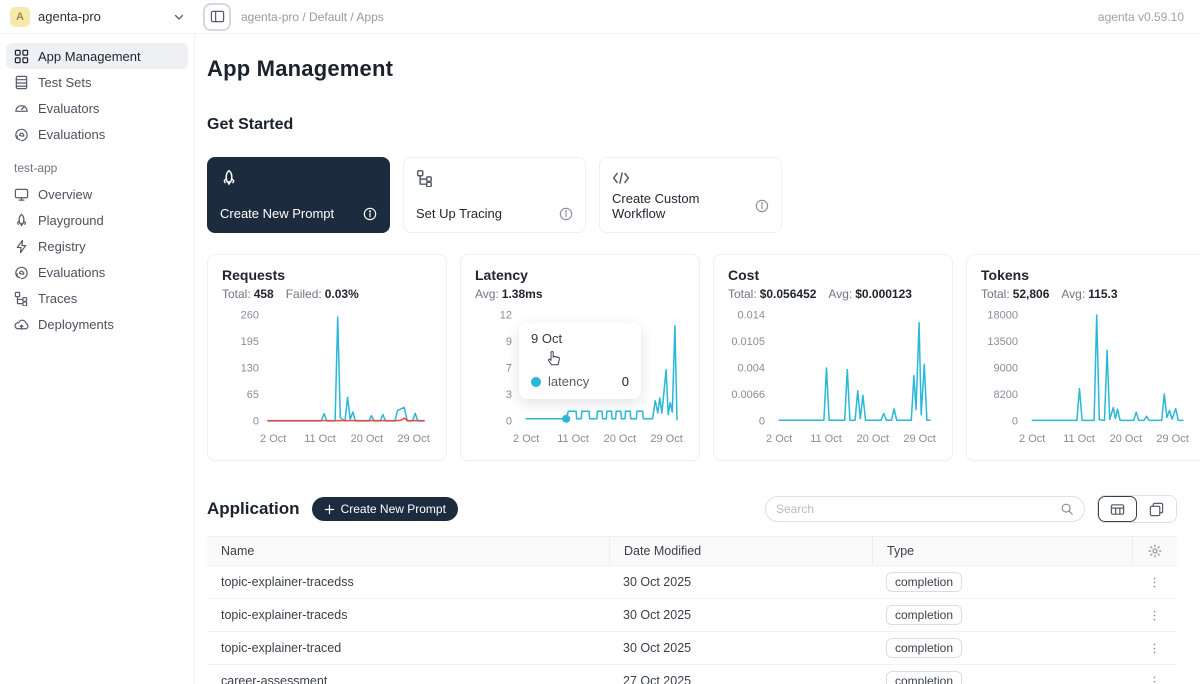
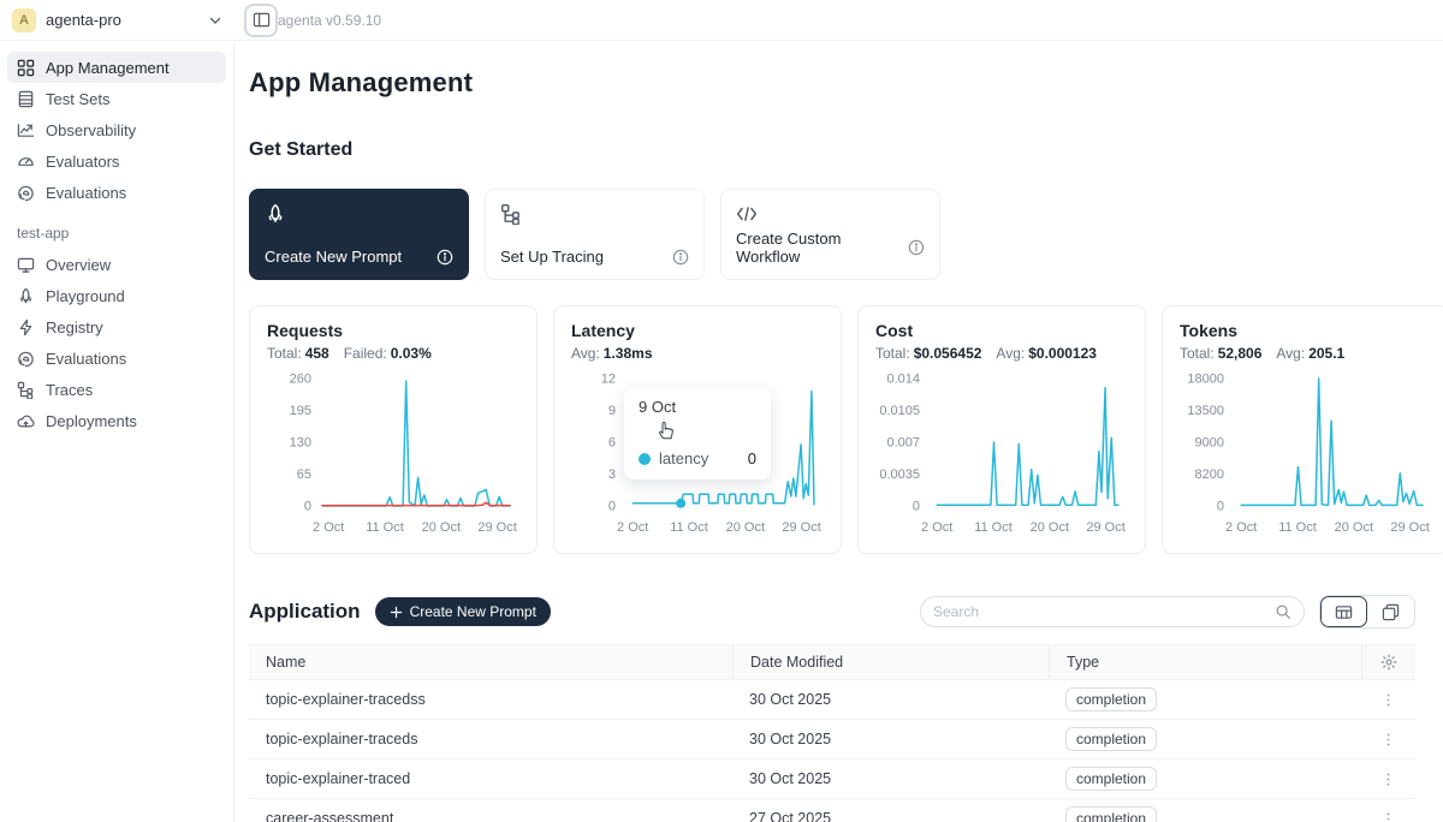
  A
  agenta-pro
- agenta-pro / Default / Apps
  agenta v0.59.10
  App Management
  Test Sets
+ Observability
  Evaluators
  Evaluations
  test-app
  Overview
  Playground
  Registry
  Evaluations
  Traces
  Deployments
  App Management
  Get Started
  Create New Prompt
  Set Up Tracing
  Create Custom Workflow
  Requests
  Total: 458
  Failed: 0.03%
  0
  65
  130
  195
  260
  2 Oct
  11 Oct
  20 Oct
  29 Oct
  Latency
  Avg: 1.38ms
  0
  3
- 7
+ 6
  9
  12
  2 Oct
  11 Oct
  20 Oct
  29 Oct
  9 Oct
  latency
  0
  Cost
  Total: $0.056452
  Avg: $0.000123
  0
- 0.0066
+ 0.0035
- 0.004
+ 0.007
  0.0105
  0.014
  2 Oct
  11 Oct
  20 Oct
  29 Oct
  Tokens
  Total: 52,806
- Avg: 115.3
+ Avg: 205.1
  0
  8200
  9000
  13500
  18000
  2 Oct
  11 Oct
  20 Oct
  29 Oct
  Application
  Create New Prompt
  Search
  Name
  Date Modified
  Type
  topic-explainer-tracedss
  30 Oct 2025
  completion
  topic-explainer-traceds
  30 Oct 2025
  completion
  topic-explainer-traced
  30 Oct 2025
  completion
  career-assessment
  27 Oct 2025
  completion
